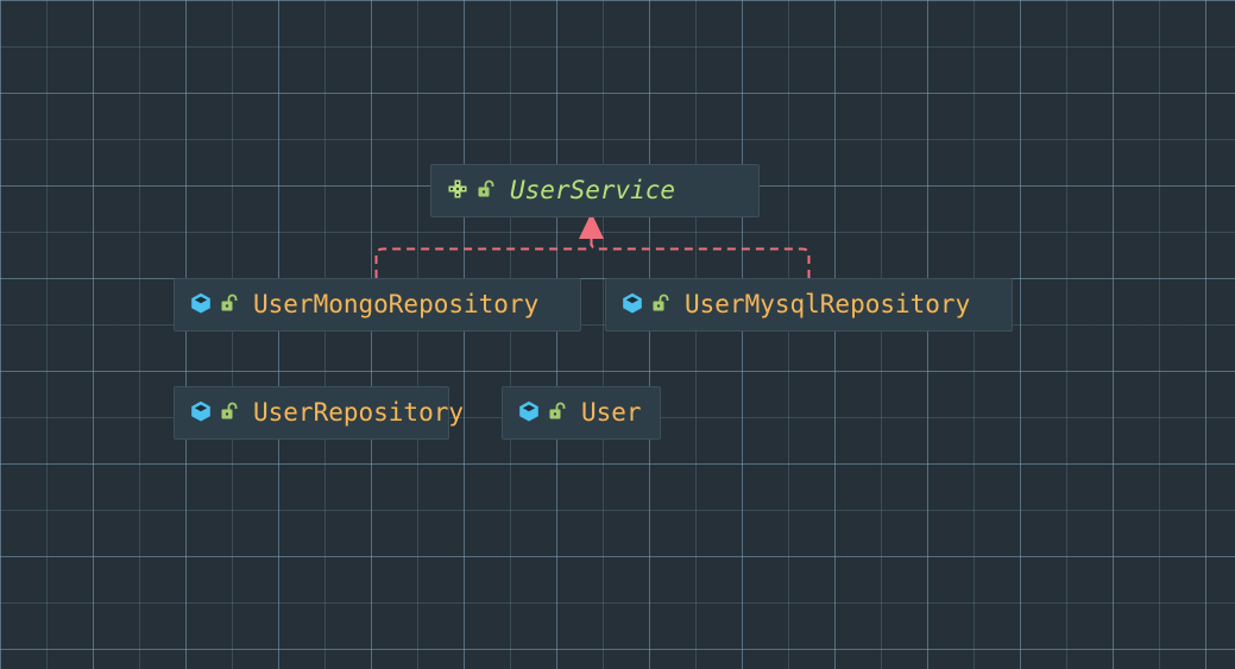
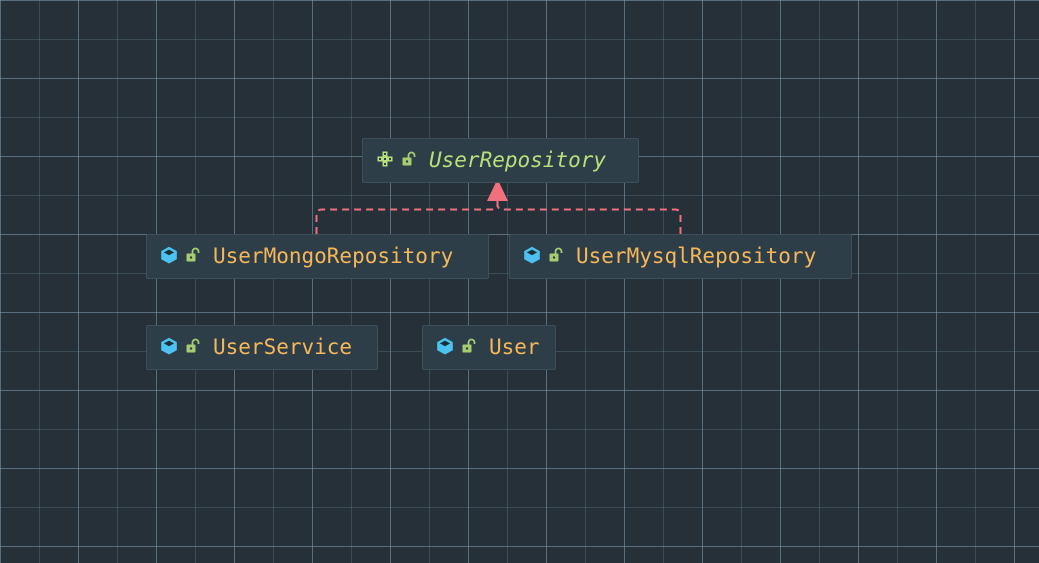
- UserService
+ UserRepository
  UserMongoRepository
  UserMysqlRepository
- UserRepository
+ UserService
  User
